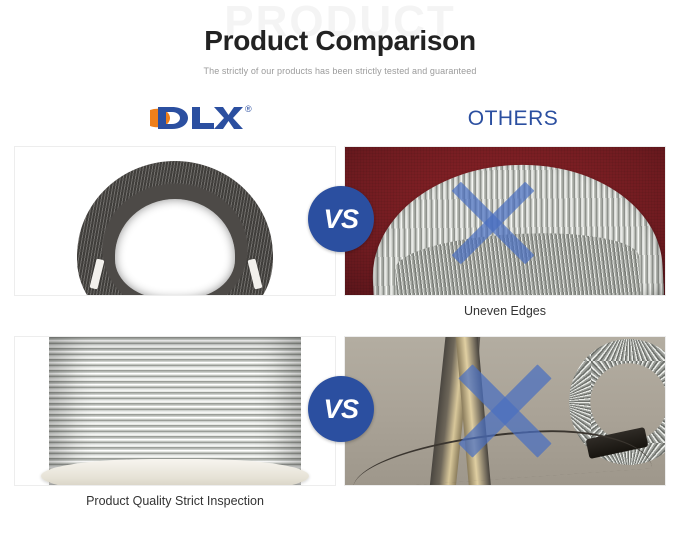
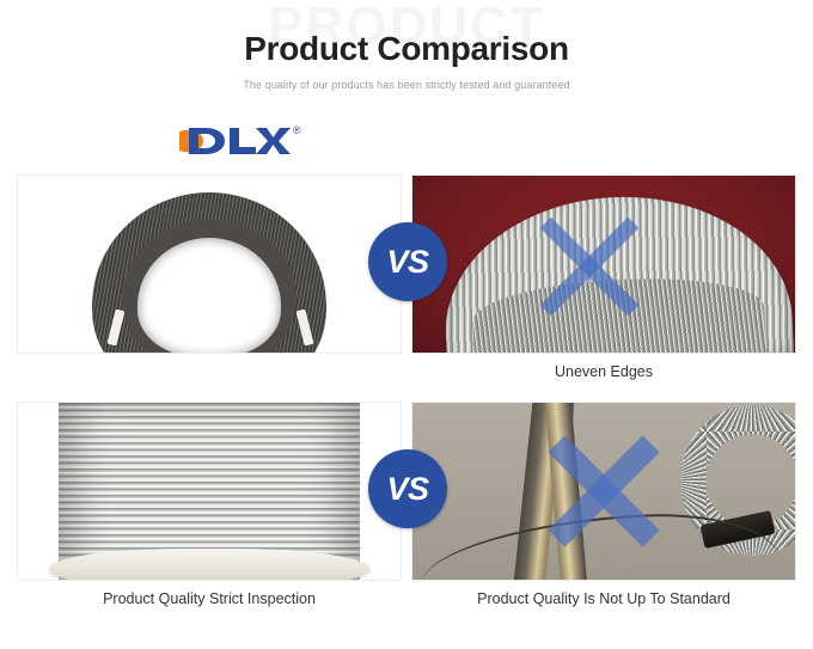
  PRODUCT
  Product Comparison
- The strictly of our products has been strictly tested and guaranteed
+ The quality of our products has been strictly tested and guaranteed
  ®
- OTHERS
  VS
  Uneven Edges
  VS
  Product Quality Strict Inspection
+ Product Quality Is Not Up To Standard
